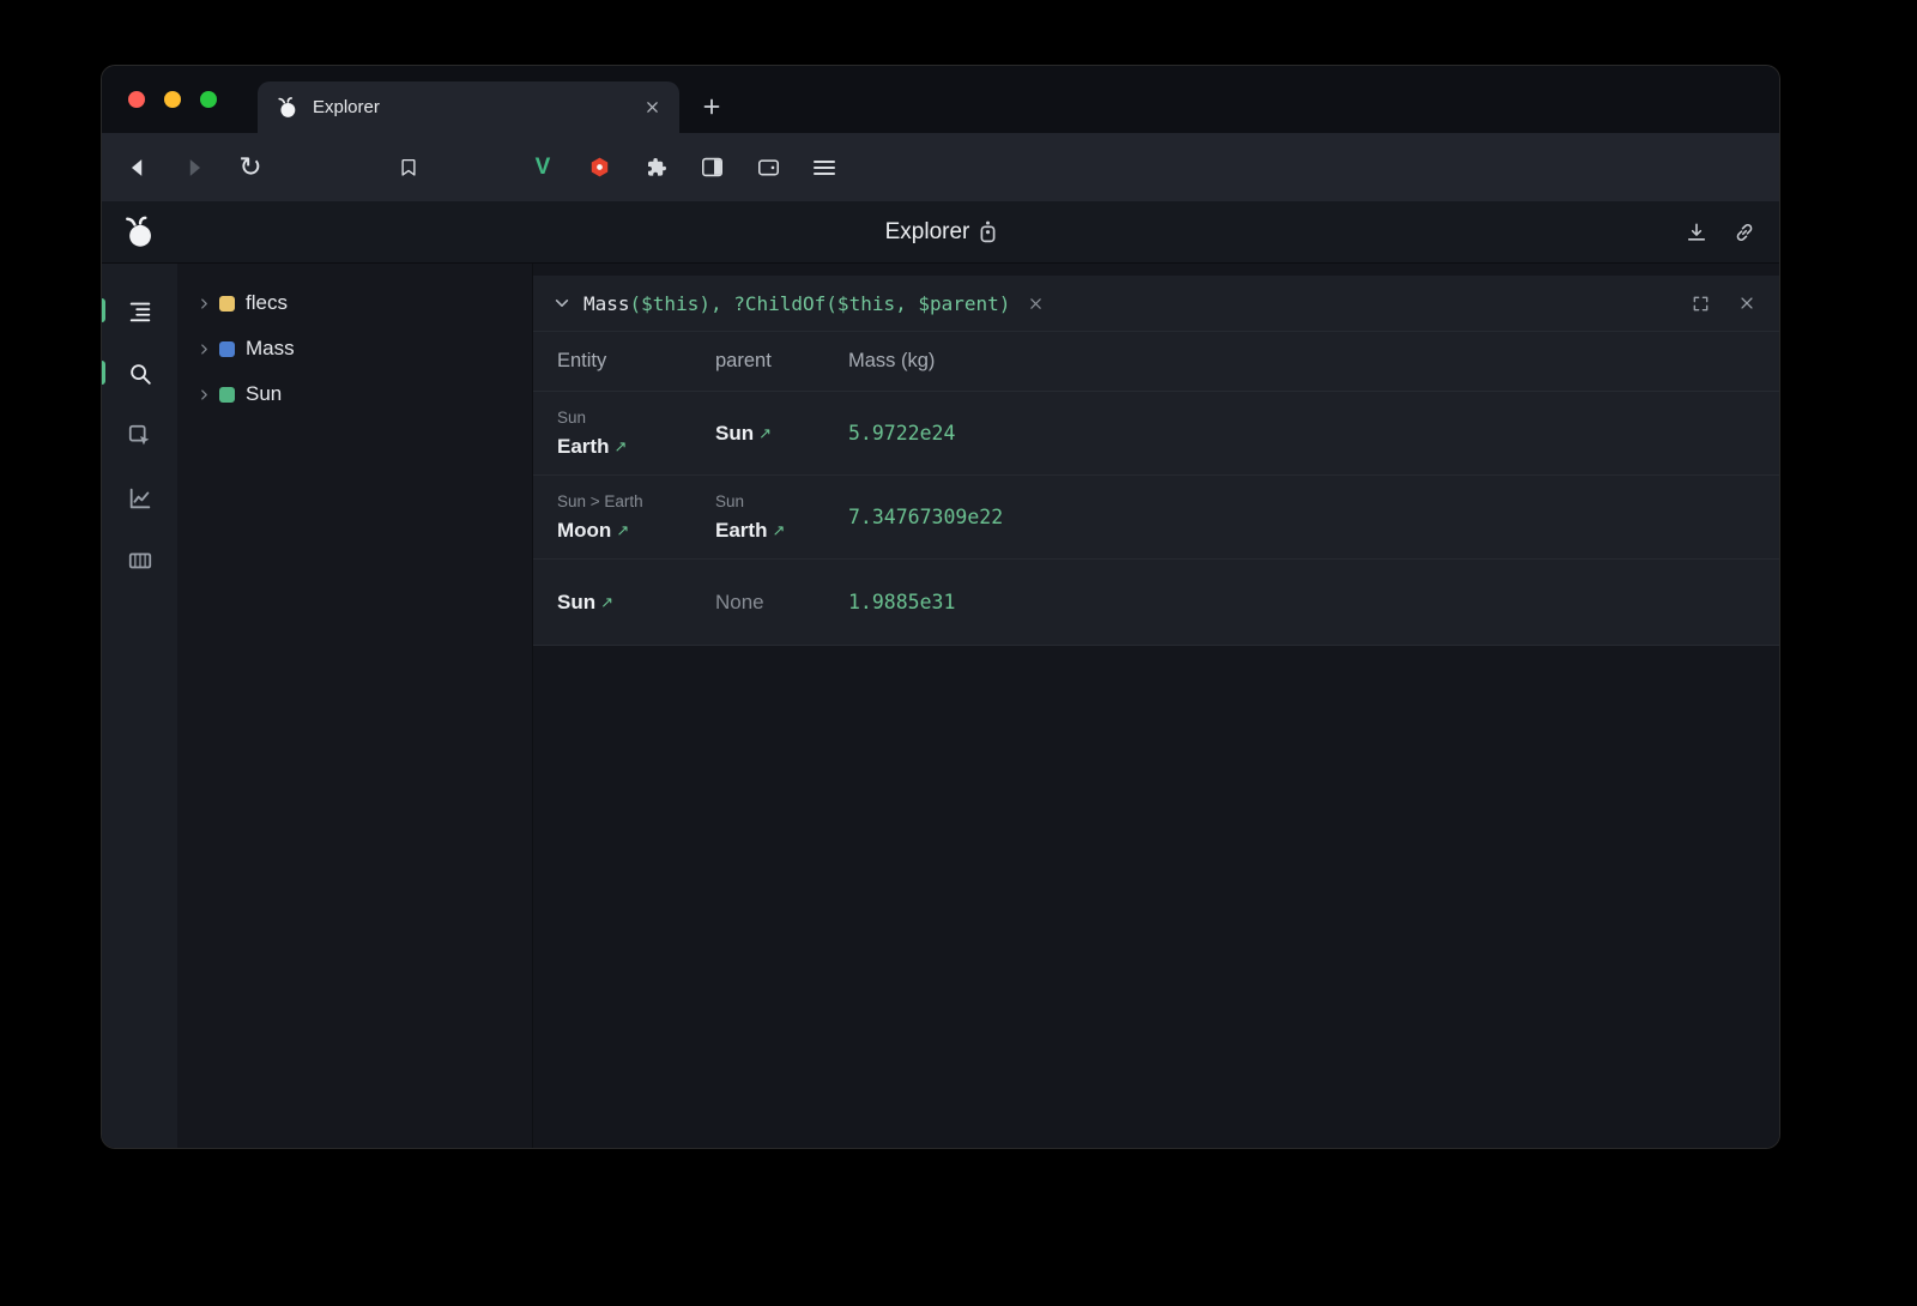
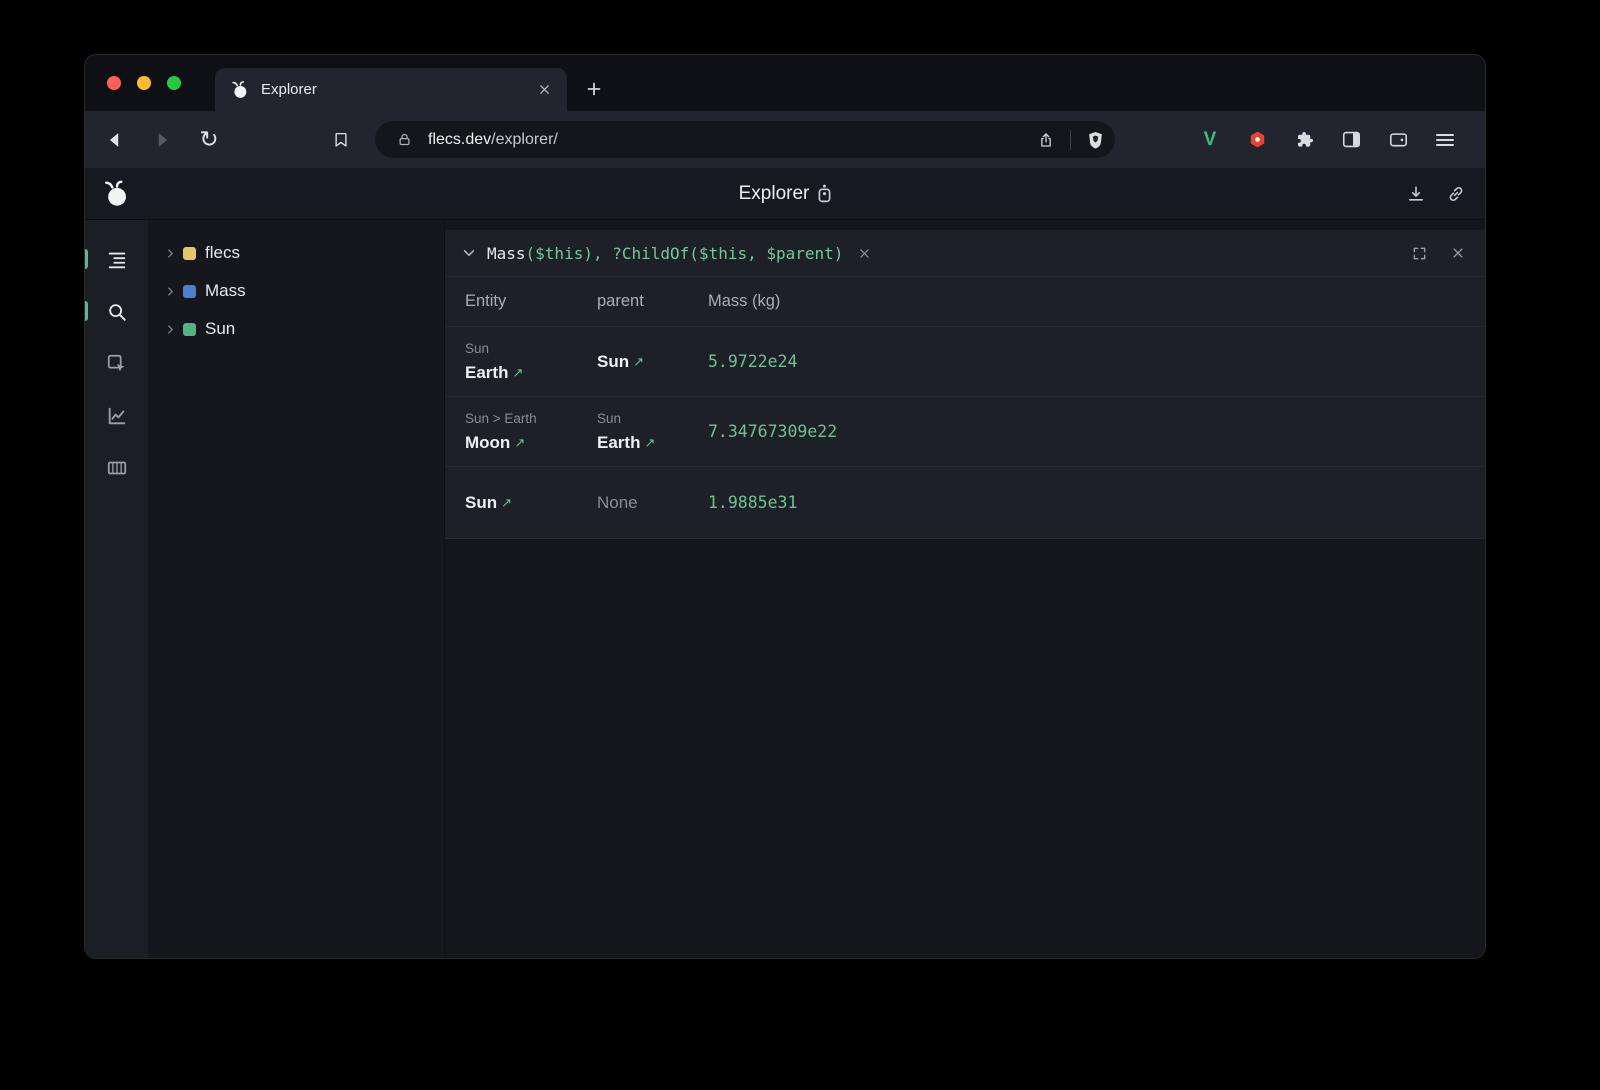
  Explorer
  ↻
+ flecs.dev/explorer/
  V
  Explorer
  flecs
  Mass
  Sun
  Mass($this), ?ChildOf($this, $parent)
  Entity
  parent
  Mass (kg)
  Sun
  Earth ↗
  Sun ↗
  5.9722e24
  Sun > Earth
  Moon ↗
  Sun
  Earth ↗
  7.34767309e22
  Sun ↗
  None
  1.9885e31
